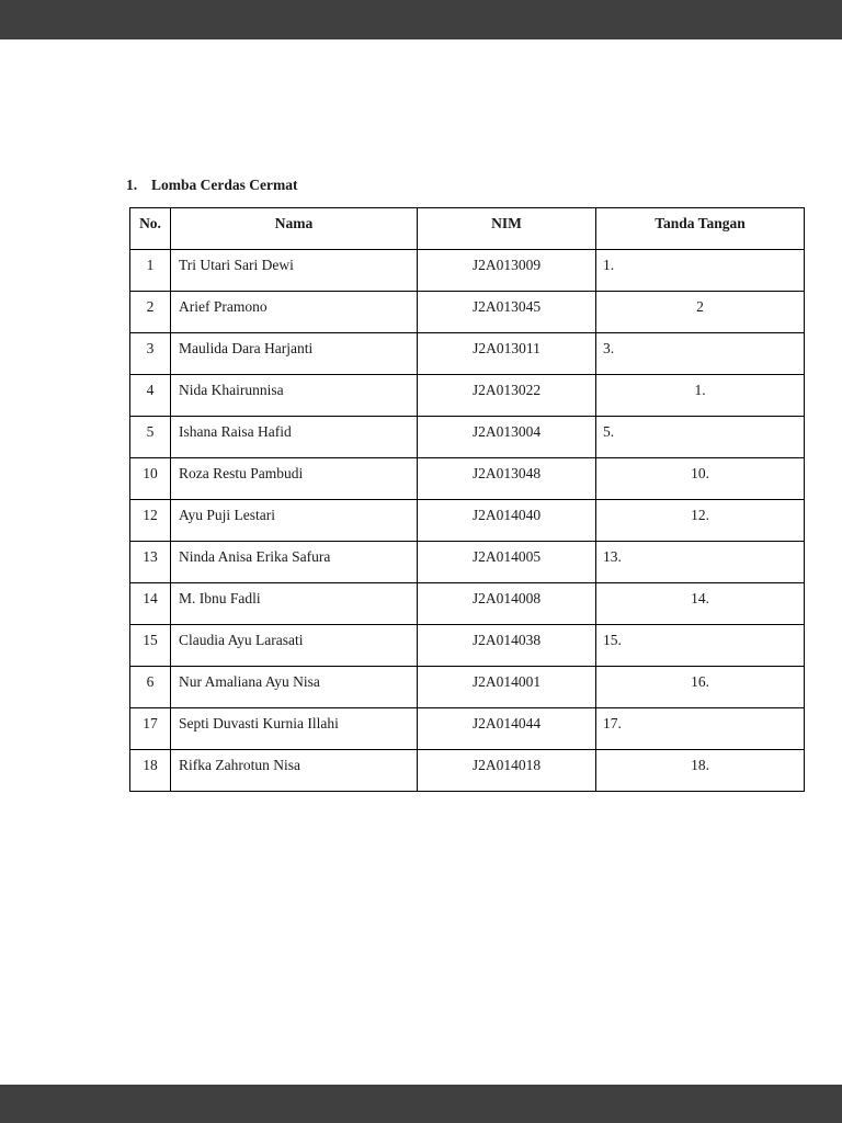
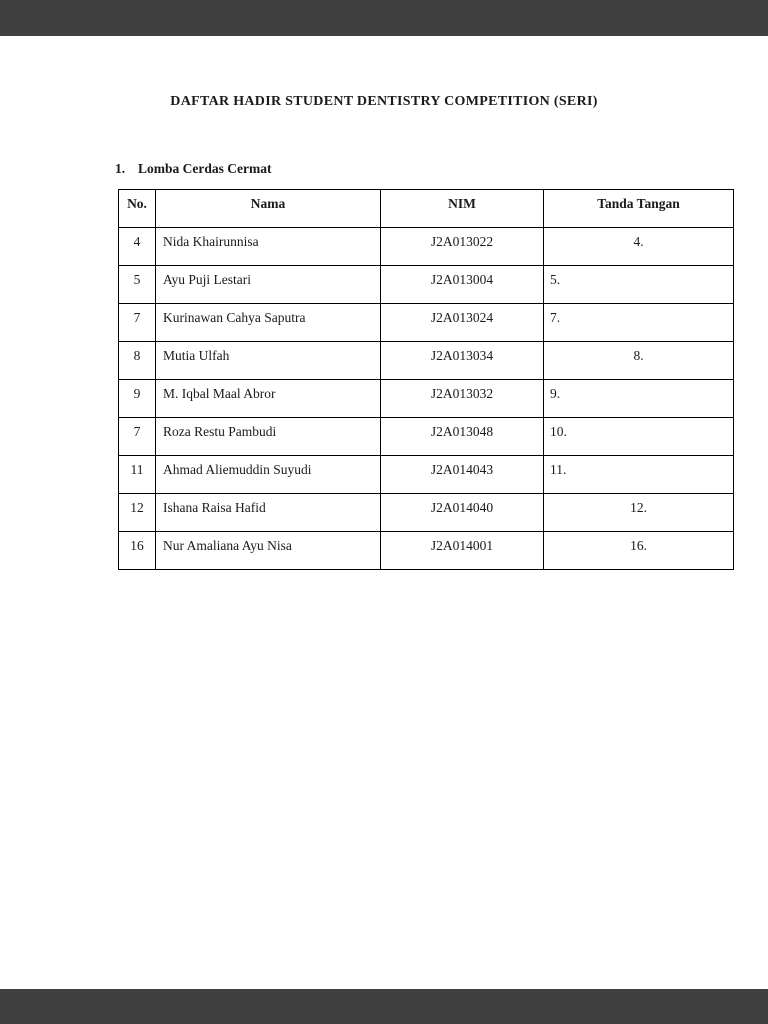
+ DAFTAR HADIR STUDENT DENTISTRY COMPETITION (SERI)
  1. Lomba Cerdas Cermat
  No.	Nama	NIM	Tanda Tangan
- 1	Tri Utari Sari Dewi	J2A013009	1.
- 2	Arief Pramono	J2A013045	2
- 3	Maulida Dara Harjanti	J2A013011	3.
- 4	Nida Khairunnisa	J2A013022	1.
+ 4	Nida Khairunnisa	J2A013022	4.
- 5	Ishana Raisa Hafid	J2A013004	5.
+ 5	Ayu Puji Lestari	J2A013004	5.
+ 7	Kurinawan Cahya Saputra	J2A013024	7.
+ 8	Mutia Ulfah	J2A013034	8.
+ 9	M. Iqbal Maal Abror	J2A013032	9.
- 10	Roza Restu Pambudi	J2A013048	10.
+ 7	Roza Restu Pambudi	J2A013048	10.
+ 11	Ahmad Aliemuddin Suyudi	J2A014043	11.
- 12	Ayu Puji Lestari	J2A014040	12.
+ 12	Ishana Raisa Hafid	J2A014040	12.
- 13	Ninda Anisa Erika Safura	J2A014005	13.
- 14	M. Ibnu Fadli	J2A014008	14.
- 15	Claudia Ayu Larasati	J2A014038	15.
- 6	Nur Amaliana Ayu Nisa	J2A014001	16.
+ 16	Nur Amaliana Ayu Nisa	J2A014001	16.
- 17	Septi Duvasti Kurnia Illahi	J2A014044	17.
- 18	Rifka Zahrotun Nisa	J2A014018	18.
